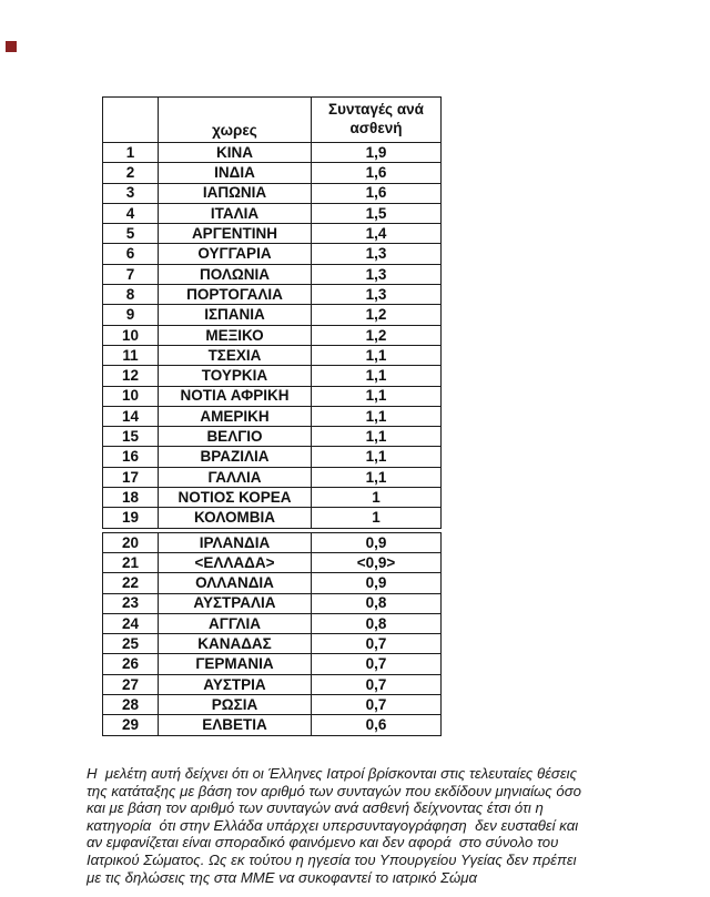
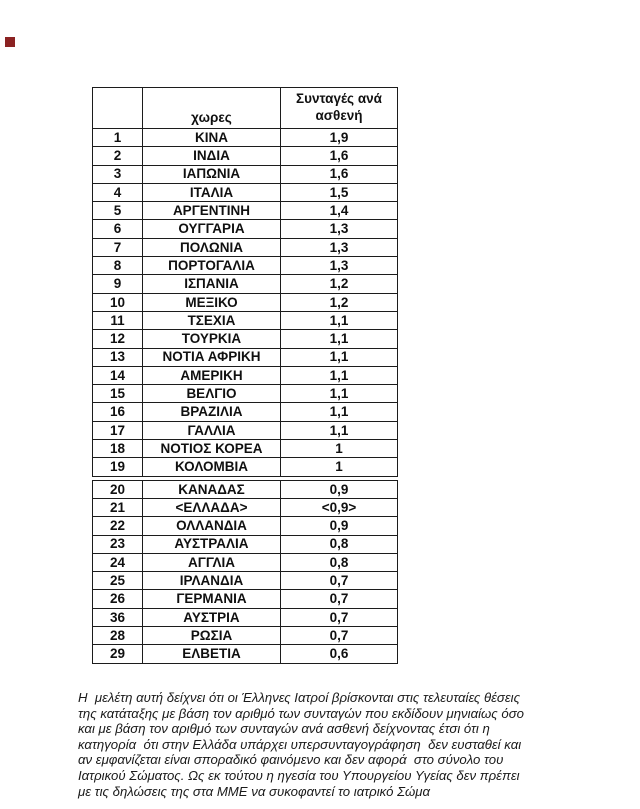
  	χωρες	Συνταγές ανά ασθενή
  1	ΚΙΝΑ	1,9
  2	ΙΝΔΙΑ	1,6
  3	ΙΑΠΩΝΙΑ	1,6
  4	ΙΤΑΛΙΑ	1,5
  5	ΑΡΓΕΝΤΙΝΗ	1,4
  6	ΟΥΓΓΑΡΙΑ	1,3
  7	ΠΟΛΩΝΙΑ	1,3
  8	ΠΟΡΤΟΓΑΛΙΑ	1,3
  9	ΙΣΠΑΝΙΑ	1,2
  10	ΜΕΞΙΚΟ	1,2
  11	ΤΣΕΧΙΑ	1,1
  12	ΤΟΥΡΚΙΑ	1,1
- 10	ΝΟΤΙΑ ΑΦΡΙΚΗ	1,1
+ 13	ΝΟΤΙΑ ΑΦΡΙΚΗ	1,1
  14	ΑΜΕΡΙΚΗ	1,1
  15	ΒΕΛΓΙΟ	1,1
  16	ΒΡΑΖΙΛΙΑ	1,1
  17	ΓΑΛΛΙΑ	1,1
  18	ΝΟΤΙΟΣ ΚΟΡΕΑ	1
  19	ΚΟΛΟΜΒΙΑ	1
- 20	ΙΡΛΑΝΔΙΑ	0,9
+ 20	ΚΑΝΑΔΑΣ	0,9
  21	<ΕΛΛΑΔΑ>	<0,9>
  22	ΟΛΛΑΝΔΙΑ	0,9
  23	ΑΥΣΤΡΑΛΙΑ	0,8
  24	ΑΓΓΛΙΑ	0,8
- 25	ΚΑΝΑΔΑΣ	0,7
+ 25	ΙΡΛΑΝΔΙΑ	0,7
  26	ΓΕΡΜΑΝΙΑ	0,7
- 27	ΑΥΣΤΡΙΑ	0,7
+ 36	ΑΥΣΤΡΙΑ	0,7
  28	ΡΩΣΙΑ	0,7
  29	ΕΛΒΕΤΙΑ	0,6
  Η μελέτη αυτή δείχνει ότι οι Έλληνες Ιατροί βρίσκονται στις τελευταίες θέσεις
  της κατάταξης με βάση τον αριθμό των συνταγών που εκδίδουν μηνιαίως όσο
  και με βάση τον αριθμό των συνταγών ανά ασθενή δείχνοντας έτσι ότι η
  κατηγορία ότι στην Ελλάδα υπάρχει υπερσυνταγογράφηση δεν ευσταθεί και
  αν εμφανίζεται είναι σποραδικό φαινόμενο και δεν αφορά στο σύνολο του
  Ιατρικού Σώματος. Ως εκ τούτου η ηγεσία του Υπουργείου Υγείας δεν πρέπει
  με τις δηλώσεις της στα ΜΜΕ να συκοφαντεί το ιατρικό Σώμα
